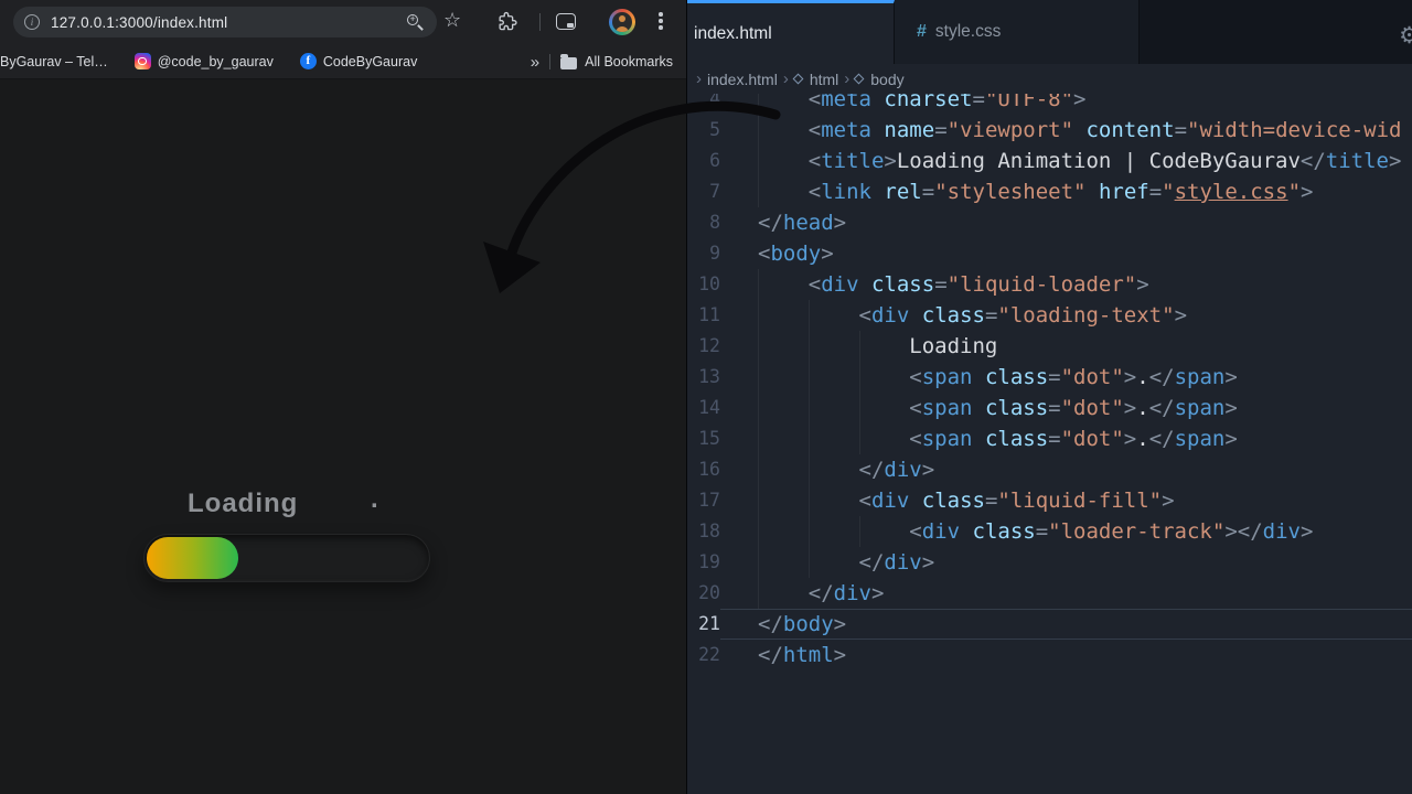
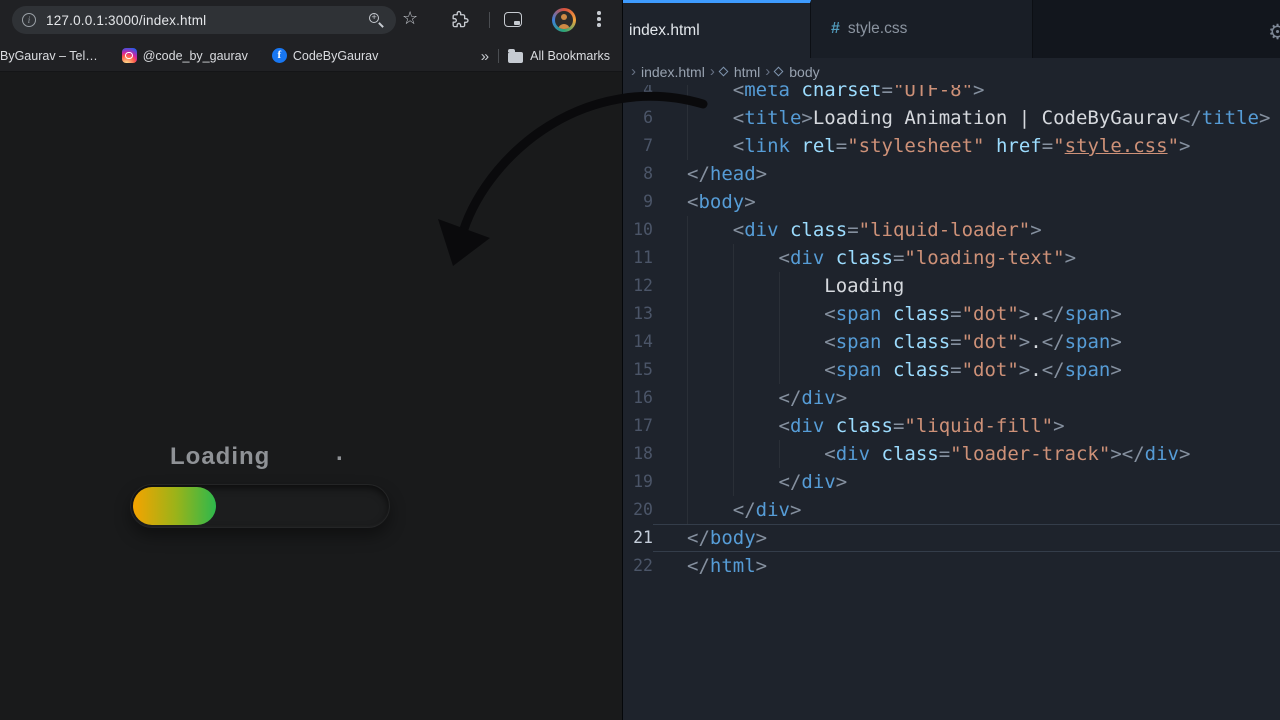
  i
  127.0.0.1:3000/index.html
  +
  ☆
  ByGaurav – Tel…
  @code_by_gaurav
  CodeByGaurav
  »
  All Bookmarks
  Loading
  .
  index.html
  #
  style.css
  ⚙
  ›
  index.html
  ›
  html
  ›
  body
  4
  <meta charset="UTF-8">
- 5
- <meta name="viewport" content="width=device-wid
  6
  <title>Loading Animation | CodeByGaurav</title>
  7
  <link rel="stylesheet" href="style.css">
  8
  </head>
  9
  <body>
  10
  <div class="liquid-loader">
  11
  <div class="loading-text">
  12
  Loading
  13
  <span class="dot">.</span>
  14
  <span class="dot">.</span>
  15
  <span class="dot">.</span>
  16
  </div>
  17
  <div class="liquid-fill">
  18
  <div class="loader-track"></div>
  19
  </div>
  20
  </div>
  21
  </body>
  22
  </html>
